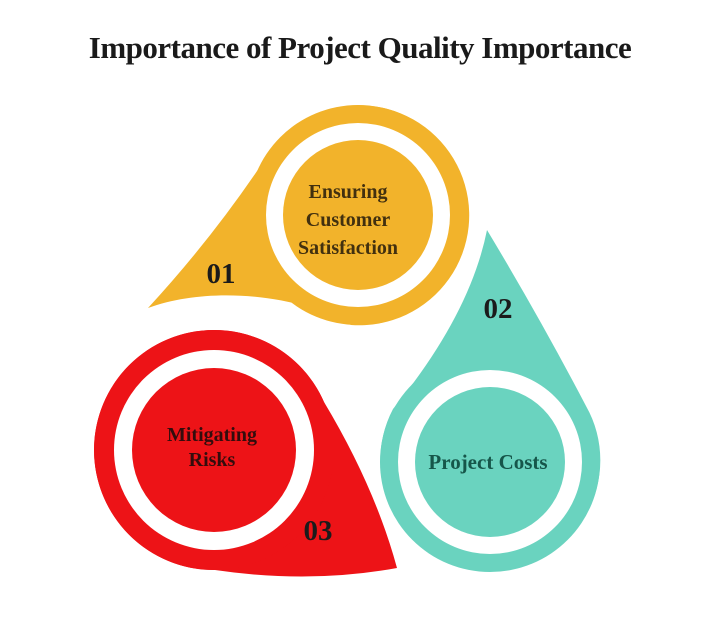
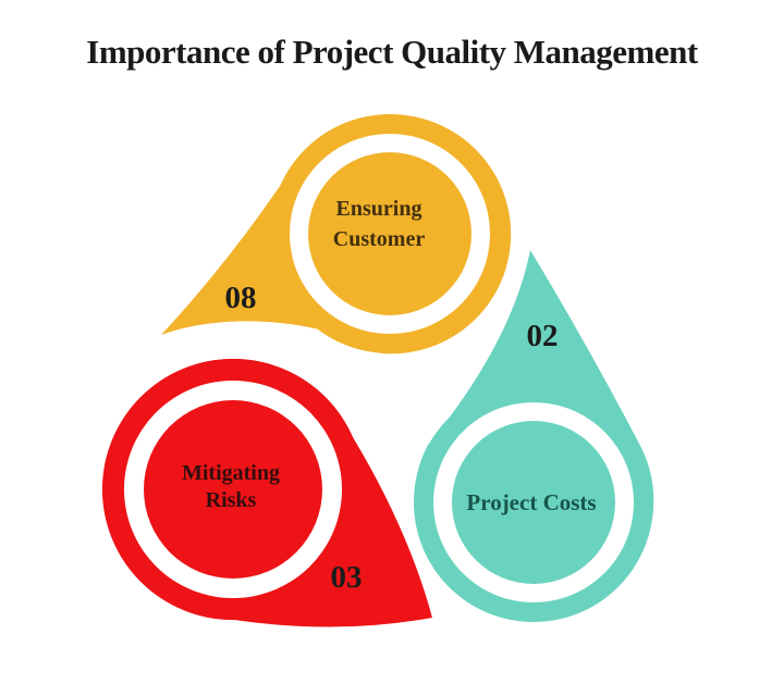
- Importance of Project Quality Importance
+ Importance of Project Quality Management
- 01
+ 08
  Ensuring
  Customer
- Satisfaction
  02
  Project Costs
  03
  Mitigating
  Risks
